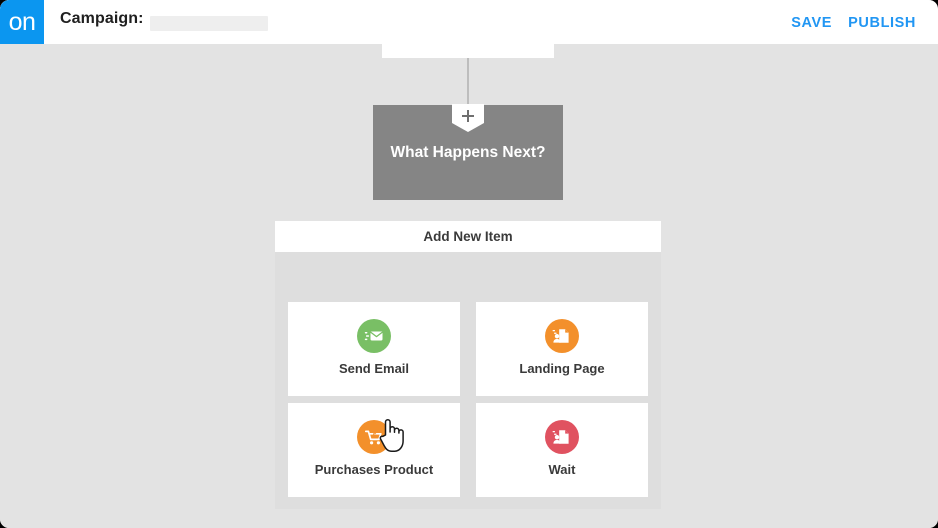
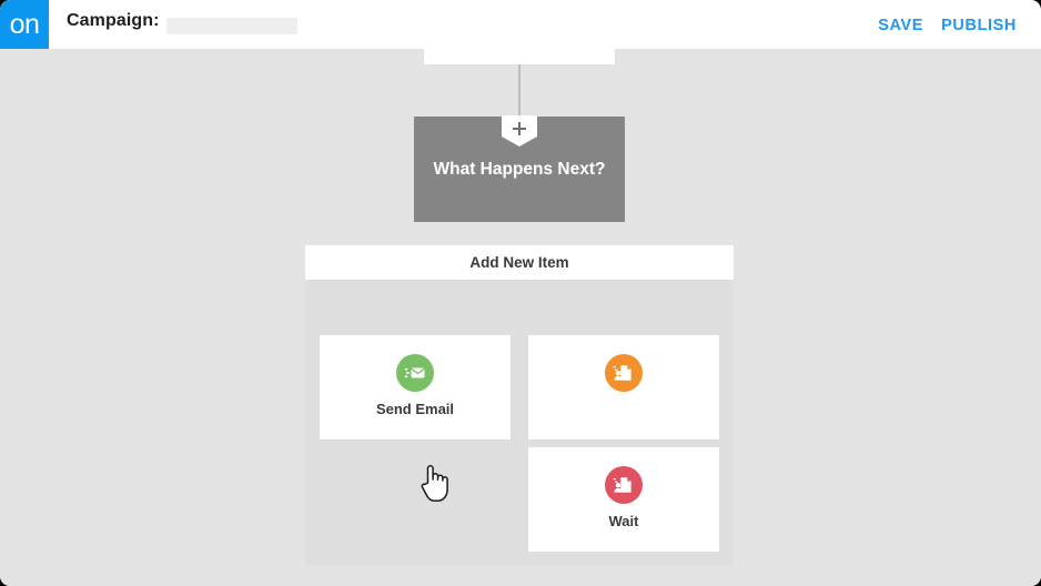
  on
  Campaign:
  SAVE
  PUBLISH
  What Happens Next?
  Add New Item
  Send Email
- Landing Page
- Purchases Product
  Wait
